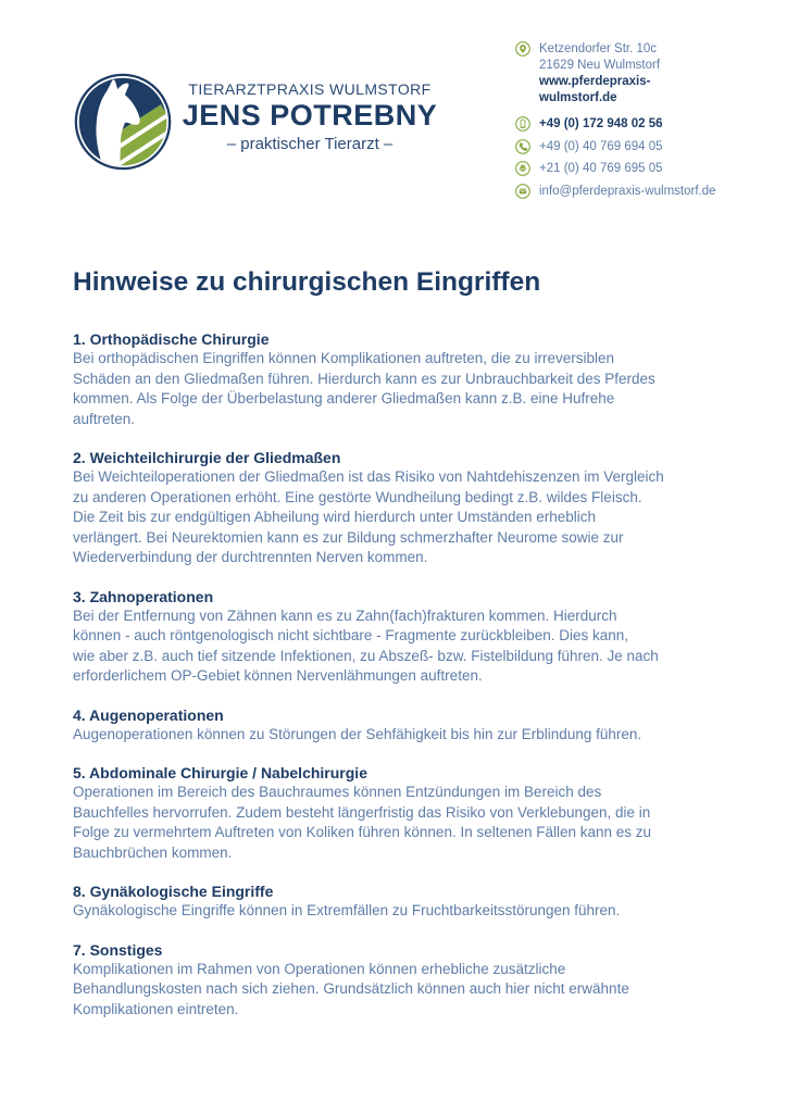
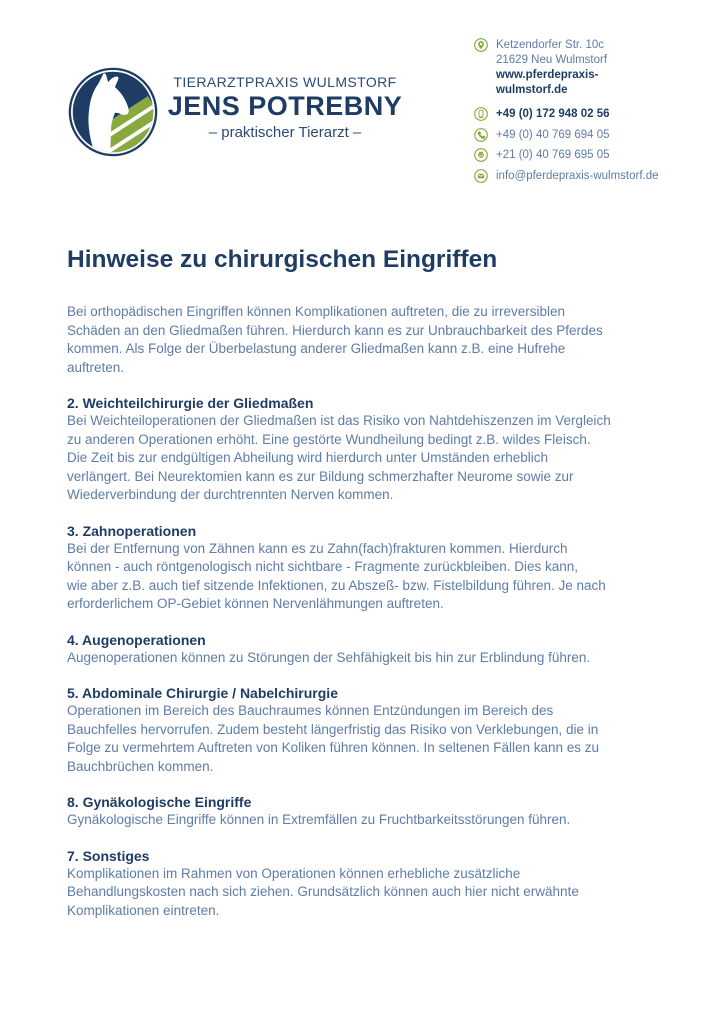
  TIERARZTPRAXIS WULMSTORF
  JENS POTREBNY
  – praktischer Tierarzt –
  Ketzendorfer Str. 10c
  21629 Neu Wulmstorf
  www.pferdepraxis-wulmstorf.de
  +49 (0) 172 948 02 56
  +49 (0) 40 769 694 05
  +21 (0) 40 769 695 05
  info@pferdepraxis-wulmstorf.de
  Hinweise zu chirurgischen Eingriffen
- 1. Orthopädische Chirurgie
  Bei orthopädischen Eingriffen können Komplikationen auftreten, die zu irreversiblen
  Schäden an den Gliedmaßen führen. Hierdurch kann es zur Unbrauchbarkeit des Pferdes
  kommen. Als Folge der Überbelastung anderer Gliedmaßen kann z.B. eine Hufrehe
  auftreten.
  2. Weichteilchirurgie der Gliedmaßen
  Bei Weichteiloperationen der Gliedmaßen ist das Risiko von Nahtdehiszenzen im Vergleich
  zu anderen Operationen erhöht. Eine gestörte Wundheilung bedingt z.B. wildes Fleisch.
  Die Zeit bis zur endgültigen Abheilung wird hierdurch unter Umständen erheblich
  verlängert. Bei Neurektomien kann es zur Bildung schmerzhafter Neurome sowie zur
  Wiederverbindung der durchtrennten Nerven kommen.
  3. Zahnoperationen
  Bei der Entfernung von Zähnen kann es zu Zahn(fach)frakturen kommen. Hierdurch
  können - auch röntgenologisch nicht sichtbare - Fragmente zurückbleiben. Dies kann,
  wie aber z.B. auch tief sitzende Infektionen, zu Abszeß- bzw. Fistelbildung führen. Je nach
  erforderlichem OP-Gebiet können Nervenlähmungen auftreten.
  4. Augenoperationen
  Augenoperationen können zu Störungen der Sehfähigkeit bis hin zur Erblindung führen.
  5. Abdominale Chirurgie / Nabelchirurgie
  Operationen im Bereich des Bauchraumes können Entzündungen im Bereich des
  Bauchfelles hervorrufen. Zudem besteht längerfristig das Risiko von Verklebungen, die in
  Folge zu vermehrtem Auftreten von Koliken führen können. In seltenen Fällen kann es zu
  Bauchbrüchen kommen.
  8. Gynäkologische Eingriffe
  Gynäkologische Eingriffe können in Extremfällen zu Fruchtbarkeitsstörungen führen.
  7. Sonstiges
  Komplikationen im Rahmen von Operationen können erhebliche zusätzliche
  Behandlungskosten nach sich ziehen. Grundsätzlich können auch hier nicht erwähnte
  Komplikationen eintreten.
